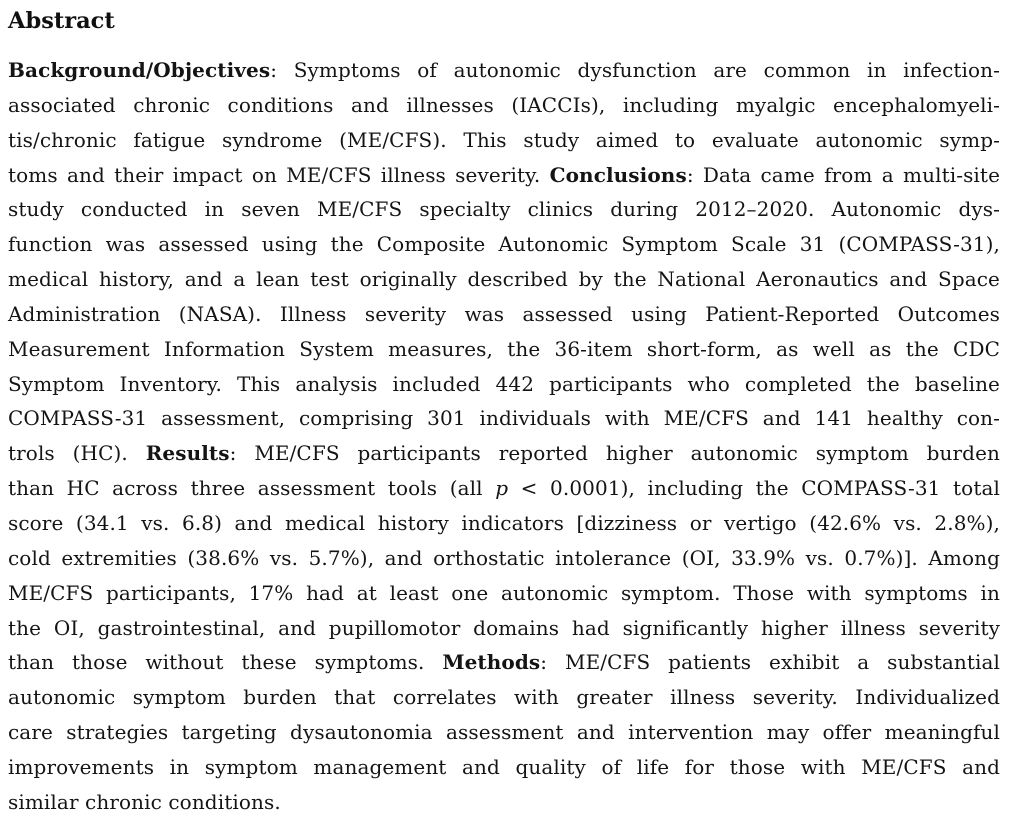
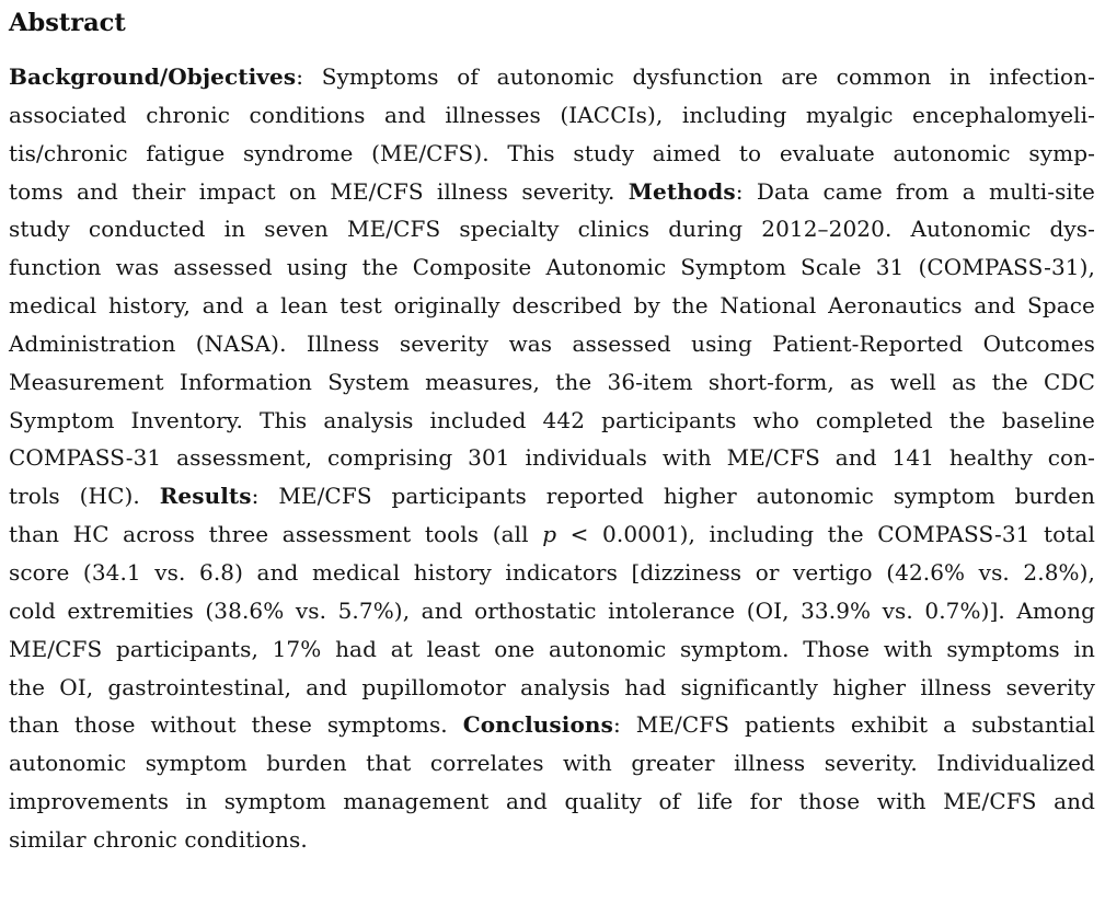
  Abstract
  Background/Objectives: Symptoms of autonomic dysfunction are common in infection-
  associated chronic conditions and illnesses (IACCIs), including myalgic encephalomyeli-
  tis/chronic fatigue syndrome (ME/CFS). This study aimed to evaluate autonomic symp-
- toms and their impact on ME/CFS illness severity. Conclusions: Data came from a multi-site
+ toms and their impact on ME/CFS illness severity. Methods: Data came from a multi-site
  study conducted in seven ME/CFS specialty clinics during 2012–2020. Autonomic dys-
  function was assessed using the Composite Autonomic Symptom Scale 31 (COMPASS-31),
  medical history, and a lean test originally described by the National Aeronautics and Space
  Administration (NASA). Illness severity was assessed using Patient-Reported Outcomes
  Measurement Information System measures, the 36-item short-form, as well as the CDC
  Symptom Inventory. This analysis included 442 participants who completed the baseline
  COMPASS-31 assessment, comprising 301 individuals with ME/CFS and 141 healthy con-
  trols (HC). Results: ME/CFS participants reported higher autonomic symptom burden
  than HC across three assessment tools (all p < 0.0001), including the COMPASS-31 total
  score (34.1 vs. 6.8) and medical history indicators [dizziness or vertigo (42.6% vs. 2.8%),
  cold extremities (38.6% vs. 5.7%), and orthostatic intolerance (OI, 33.9% vs. 0.7%)]. Among
  ME/CFS participants, 17% had at least one autonomic symptom. Those with symptoms in
- the OI, gastrointestinal, and pupillomotor domains had significantly higher illness severity
+ the OI, gastrointestinal, and pupillomotor analysis had significantly higher illness severity
- than those without these symptoms. Methods: ME/CFS patients exhibit a substantial
+ than those without these symptoms. Conclusions: ME/CFS patients exhibit a substantial
  autonomic symptom burden that correlates with greater illness severity. Individualized
- care strategies targeting dysautonomia assessment and intervention may offer meaningful
  improvements in symptom management and quality of life for those with ME/CFS and
  similar chronic conditions.
